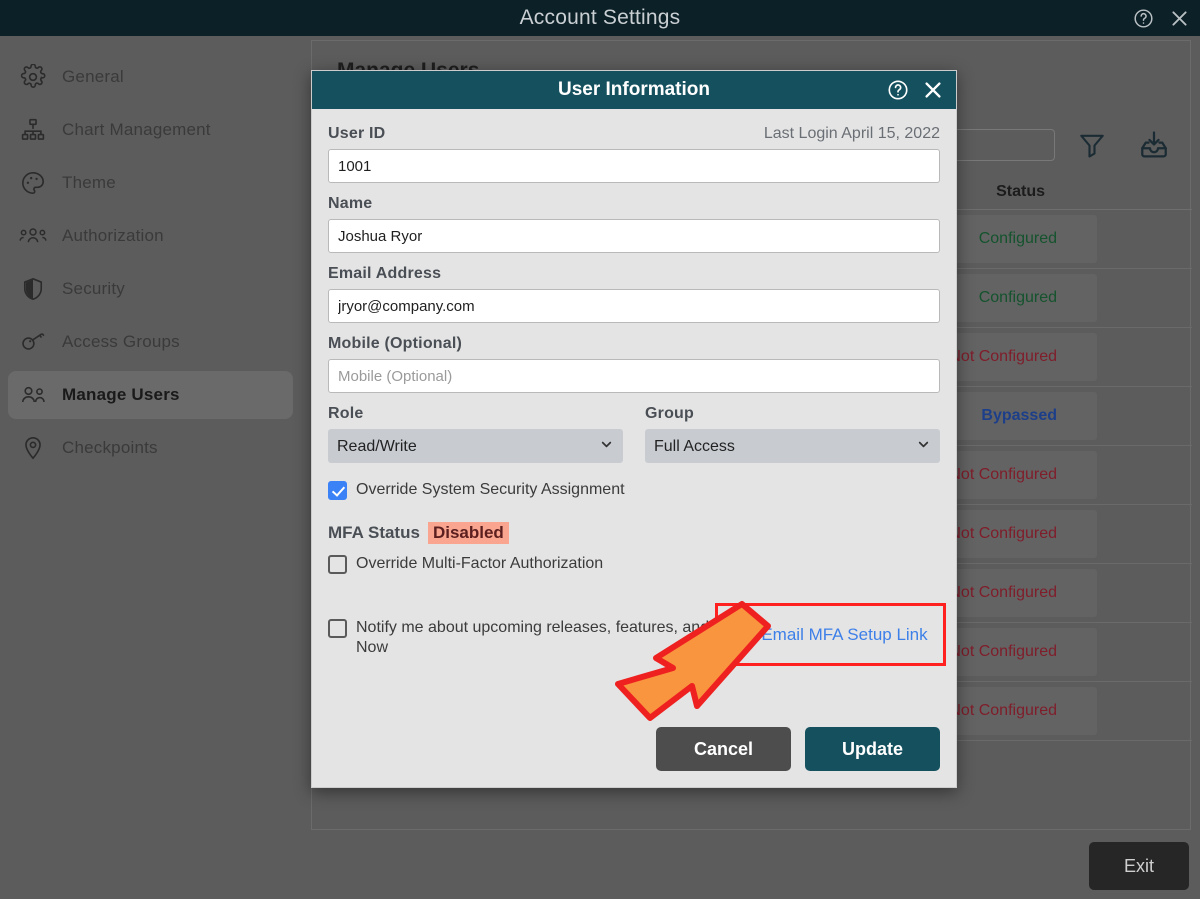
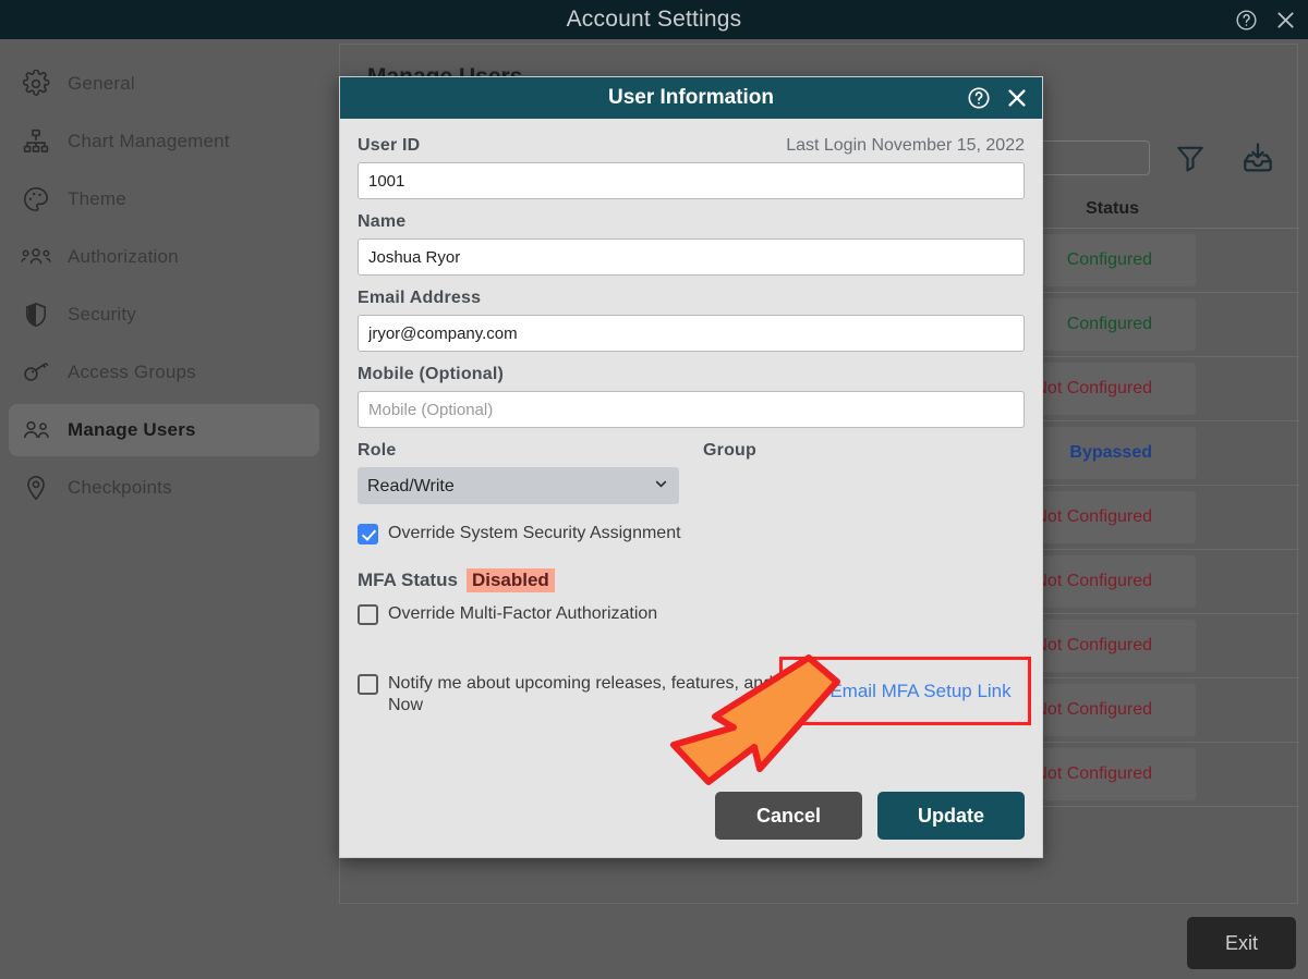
  Account Settings
  General
  Chart Management
  Theme
  Authorization
  Security
  Access Groups
  Manage Users
  Checkpoints
  Status
  Configured
  Configured
  ot Configured
  Bypassed
  ot Configured
  ot Configured
  ot Configured
  ot Configured
  ot Configured
  Exit
  User Information
  User ID
- Last Login April 15, 2022
+ Last Login November 15, 2022
  1001
  Name
  Joshua Ryor
  Email Address
  jryor@company.com
  Mobile (Optional)
  Mobile (Optional)
  Role
  Read/Write
  Group
- Full Access
  Override System Security Assignment
  MFA Status
  Disabled
  Override Multi-Factor Authorization
  Email MFA Setup Link
  Cancel
  Update
